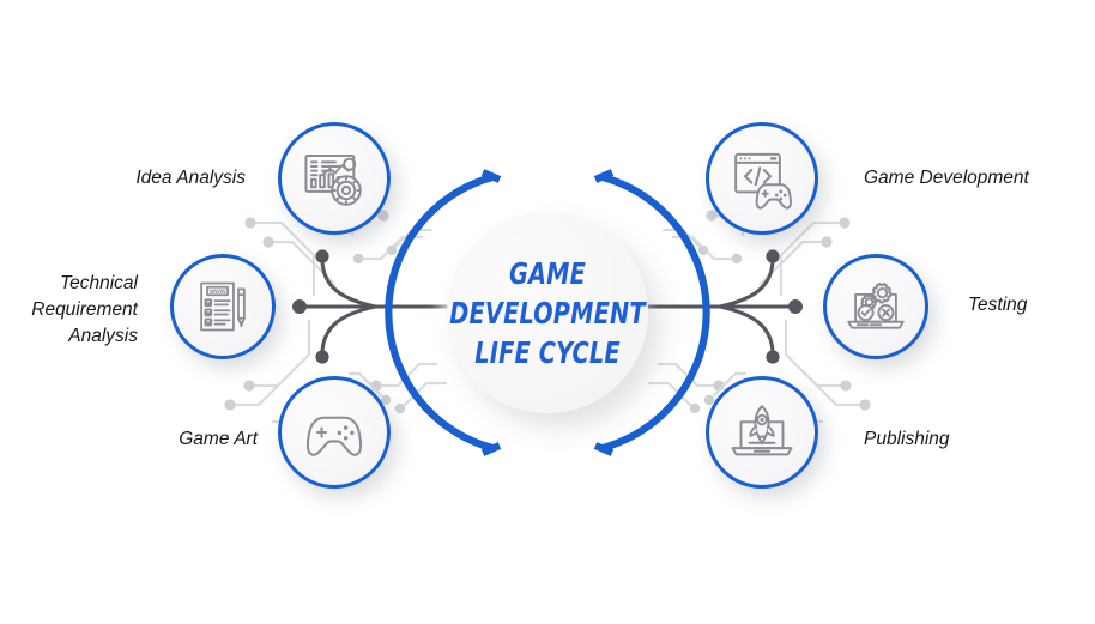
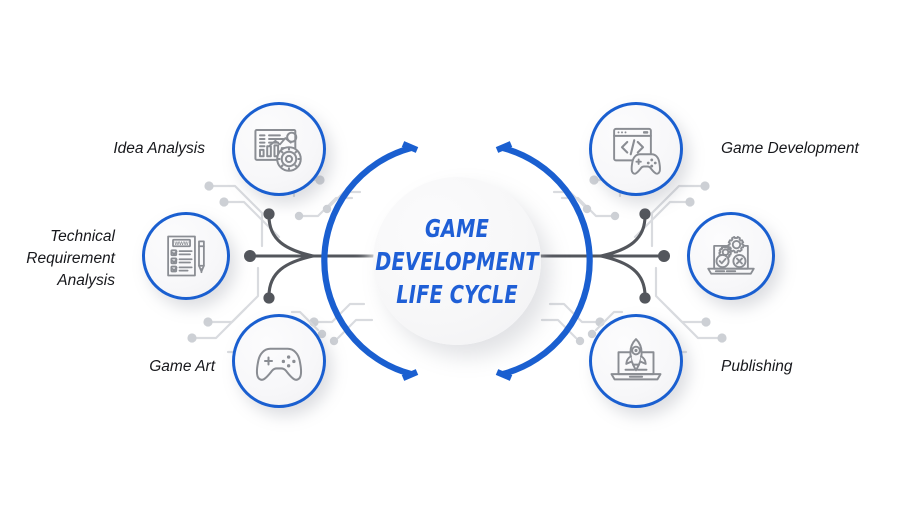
  GAME
  DEVELOPMENT
  LIFE CYCLE
  Idea Analysis
  Technical
  Requirement
  Analysis
  Game Art
  Game Development
- Testing
  Publishing
